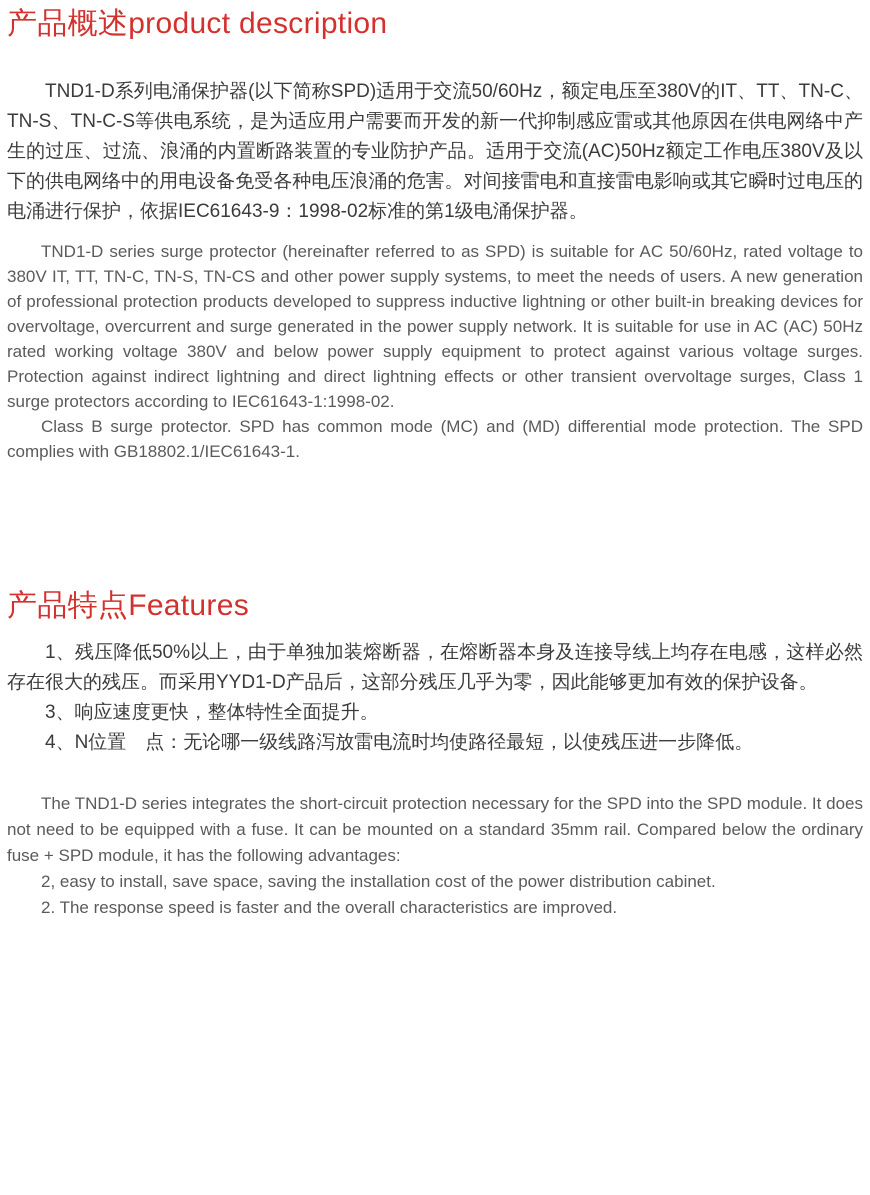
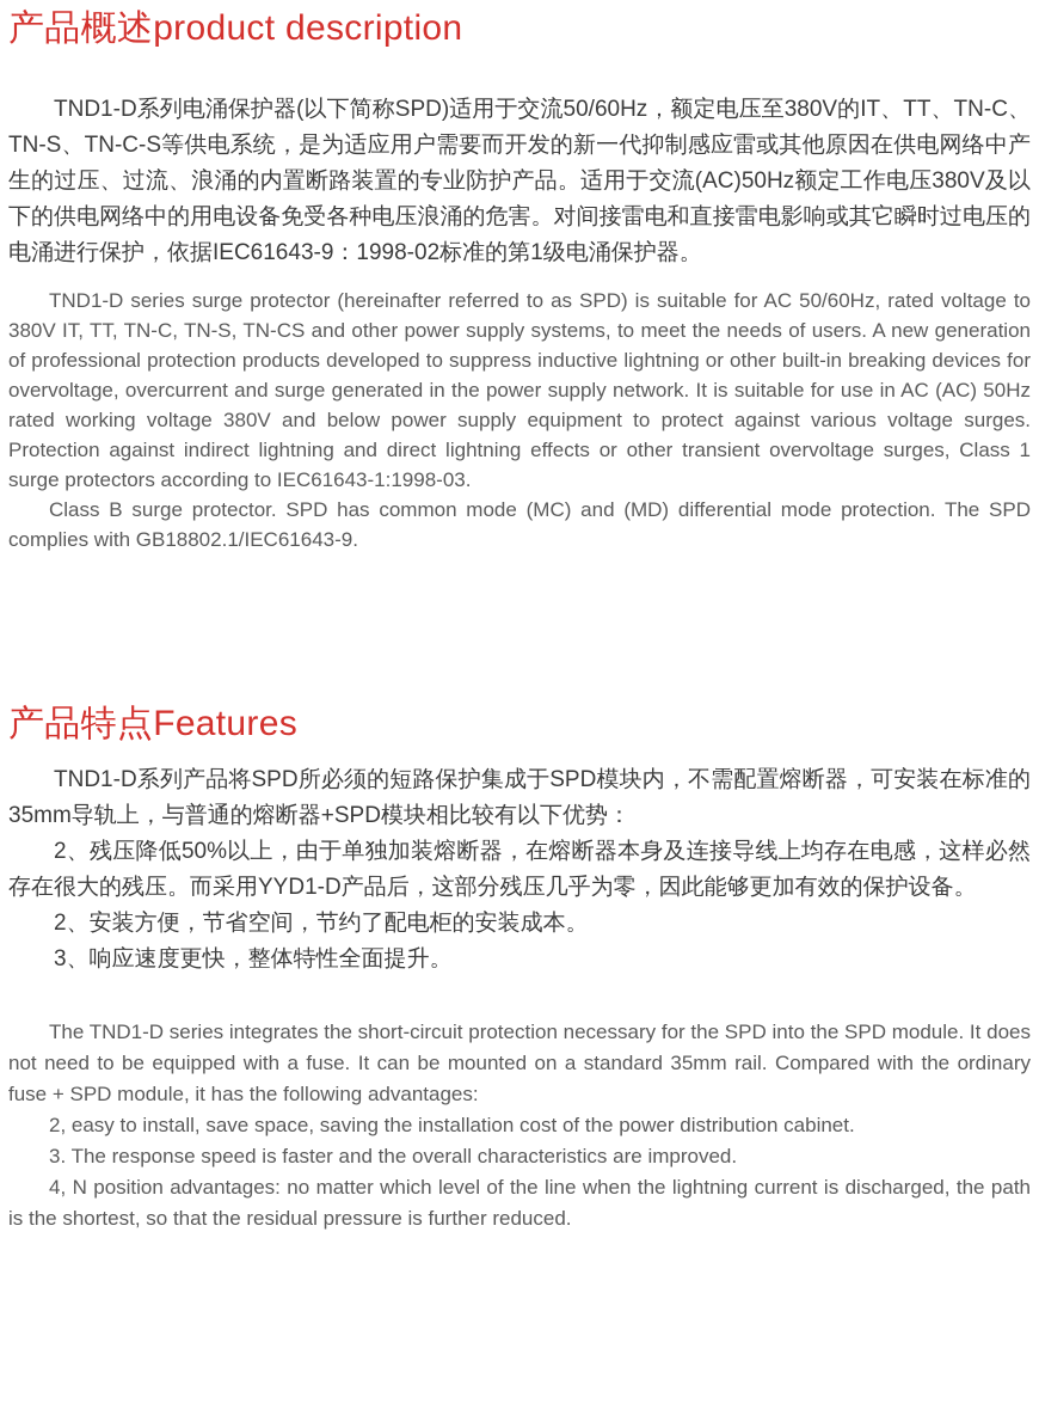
  产品概述product description
  TND1-D系列电涌保护器(以下简称SPD)适用于交流50/60Hz，额定电压至380V的IT、TT、TN-C、TN-S、TN-C-S等供电系统，是为适应用户需要而开发的新一代抑制感应雷或其他原因在供电网络中产生的过压、过流、浪涌的内置断路装置的专业防护产品。适用于交流(AC)50Hz额定工作电压380V及以下的供电网络中的用电设备免受各种电压浪涌的危害。对间接雷电和直接雷电影响或其它瞬时过电压的电涌进行保护，依据IEC61643-9：1998-02标准的第1级电涌保护器。
- TND1-D series surge protector (hereinafter referred to as SPD) is suitable for AC 50/60Hz, rated voltage to 380V IT, TT, TN-C, TN-S, TN-CS and other power supply systems, to meet the needs of users. A new generation of professional protection products developed to suppress inductive lightning or other built-in breaking devices for overvoltage, overcurrent and surge generated in the power supply network. It is suitable for use in AC (AC) 50Hz rated working voltage 380V and below power supply equipment to protect against various voltage surges. Protection against indirect lightning and direct lightning effects or other transient overvoltage surges, Class 1 surge protectors according to IEC61643-1:1998-02.
+ TND1-D series surge protector (hereinafter referred to as SPD) is suitable for AC 50/60Hz, rated voltage to 380V IT, TT, TN-C, TN-S, TN-CS and other power supply systems, to meet the needs of users. A new generation of professional protection products developed to suppress inductive lightning or other built-in breaking devices for overvoltage, overcurrent and surge generated in the power supply network. It is suitable for use in AC (AC) 50Hz rated working voltage 380V and below power supply equipment to protect against various voltage surges. Protection against indirect lightning and direct lightning effects or other transient overvoltage surges, Class 1 surge protectors according to IEC61643-1:1998-03.
- Class B surge protector. SPD has common mode (MC) and (MD) differential mode protection. The SPD complies with GB18802.1/IEC61643-1.
+ Class B surge protector. SPD has common mode (MC) and (MD) differential mode protection. The SPD complies with GB18802.1/IEC61643-9.
  产品特点Features
+ TND1-D系列产品将SPD所必须的短路保护集成于SPD模块内，不需配置熔断器，可安装在标准的35mm导轨上，与普通的熔断器+SPD模块相比较有以下优势：
- 1、残压降低50%以上，由于单独加装熔断器，在熔断器本身及连接导线上均存在电感，这样必然存在很大的残压。而采用YYD1-D产品后，这部分残压几乎为零，因此能够更加有效的保护设备。
+ 2、残压降低50%以上，由于单独加装熔断器，在熔断器本身及连接导线上均存在电感，这样必然存在很大的残压。而采用YYD1-D产品后，这部分残压几乎为零，因此能够更加有效的保护设备。
+ 2、安装方便，节省空间，节约了配电柜的安装成本。
  3、响应速度更快，整体特性全面提升。
- 4、N位置 点：无论哪一级线路泻放雷电流时均使路径最短，以使残压进一步降低。
- The TND1-D series integrates the short-circuit protection necessary for the SPD into the SPD module. It does not need to be equipped with a fuse. It can be mounted on a standard 35mm rail. Compared below the ordinary fuse + SPD module, it has the following advantages:
+ The TND1-D series integrates the short-circuit protection necessary for the SPD into the SPD module. It does not need to be equipped with a fuse. It can be mounted on a standard 35mm rail. Compared with the ordinary fuse + SPD module, it has the following advantages:
  2, easy to install, save space, saving the installation cost of the power distribution cabinet.
- 2. The response speed is faster and the overall characteristics are improved.
+ 3. The response speed is faster and the overall characteristics are improved.
+ 4, N position advantages: no matter which level of the line when the lightning current is discharged, the path is the shortest, so that the residual pressure is further reduced.
